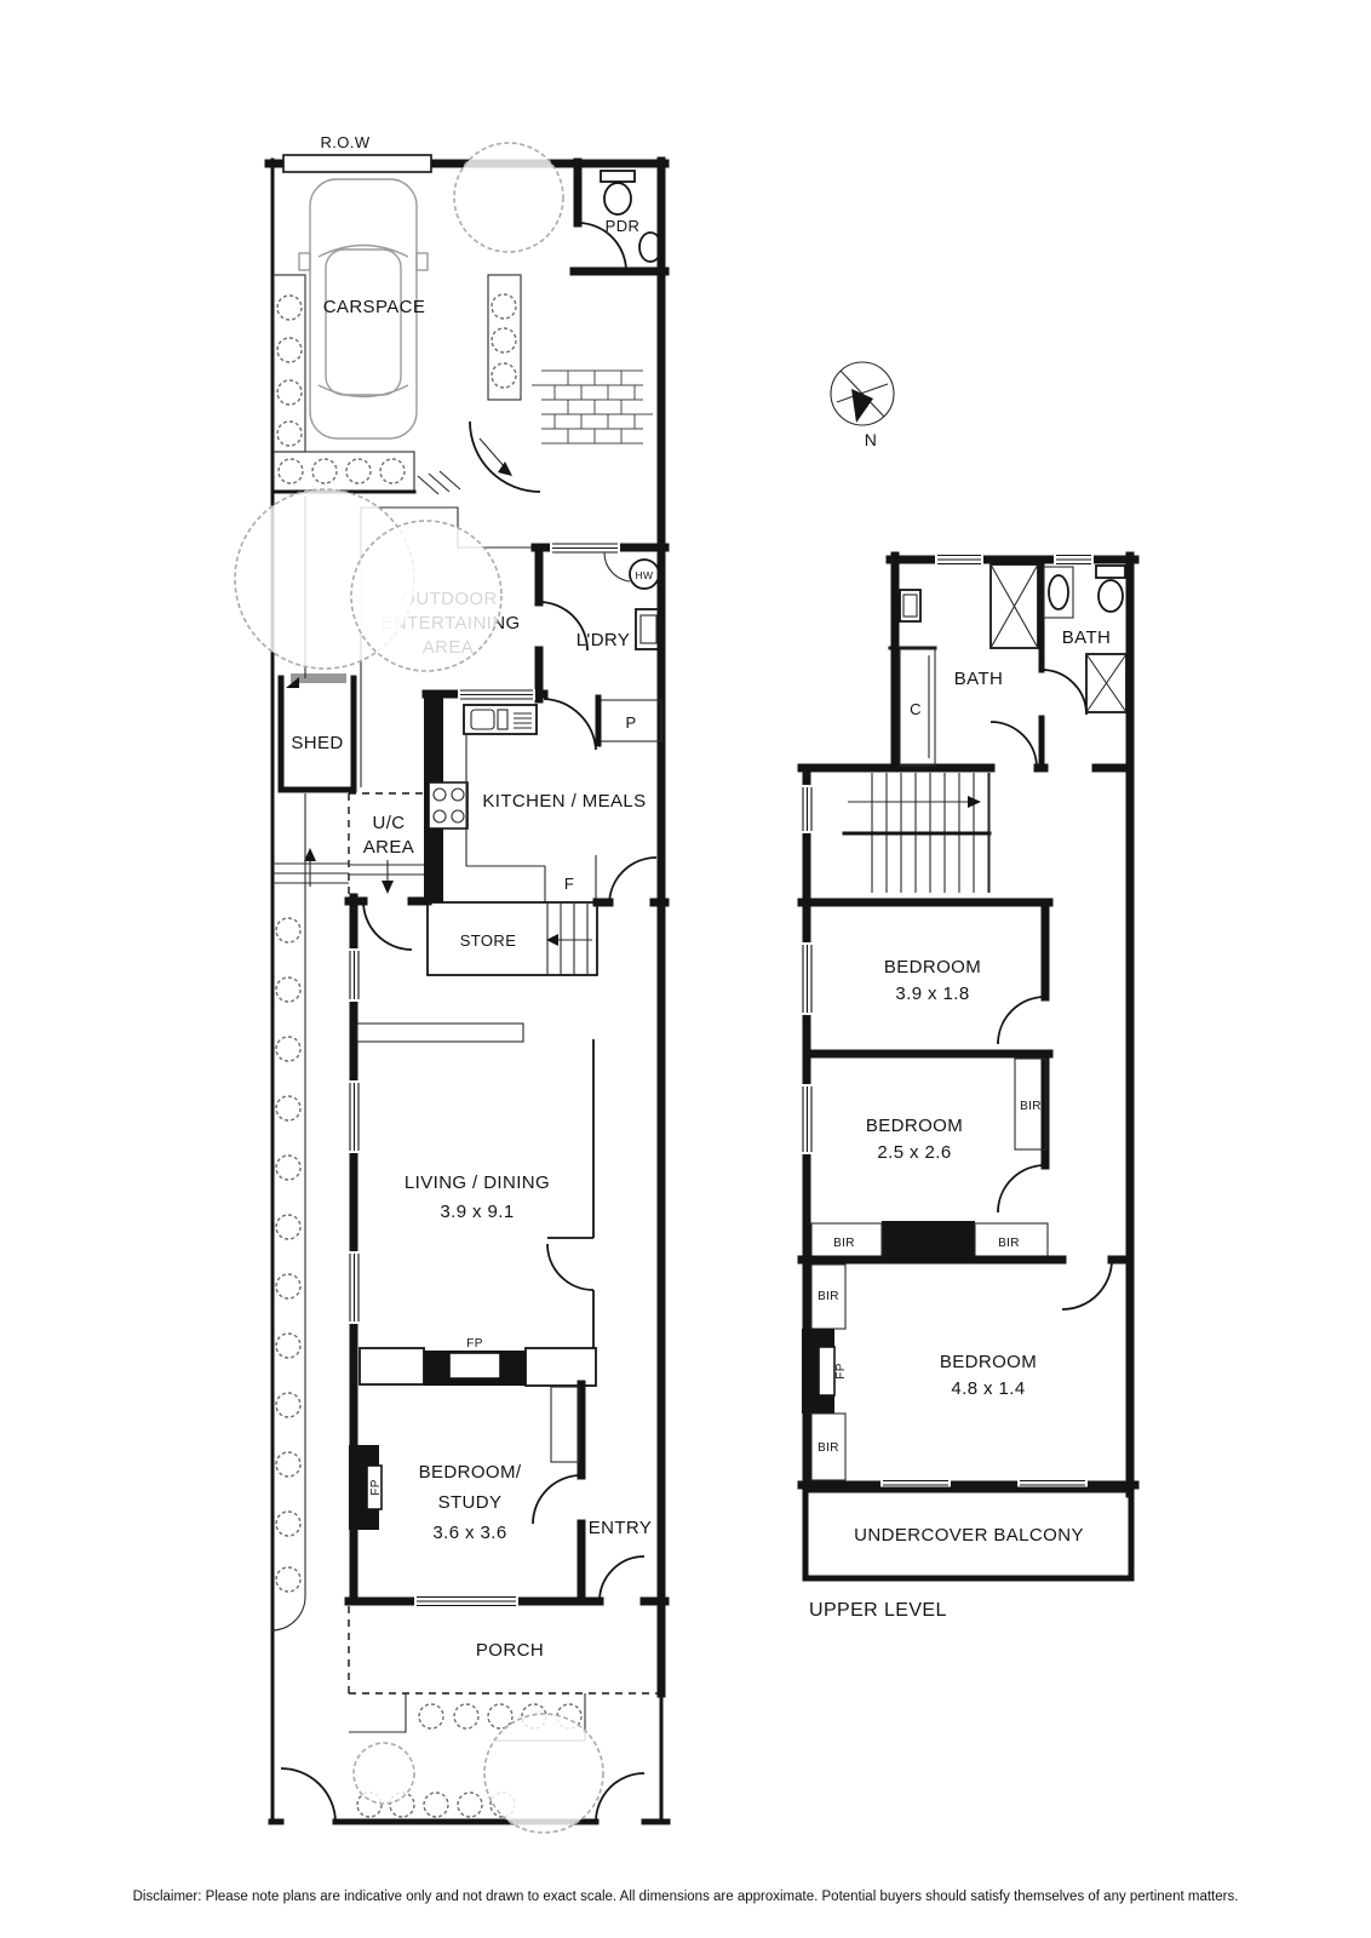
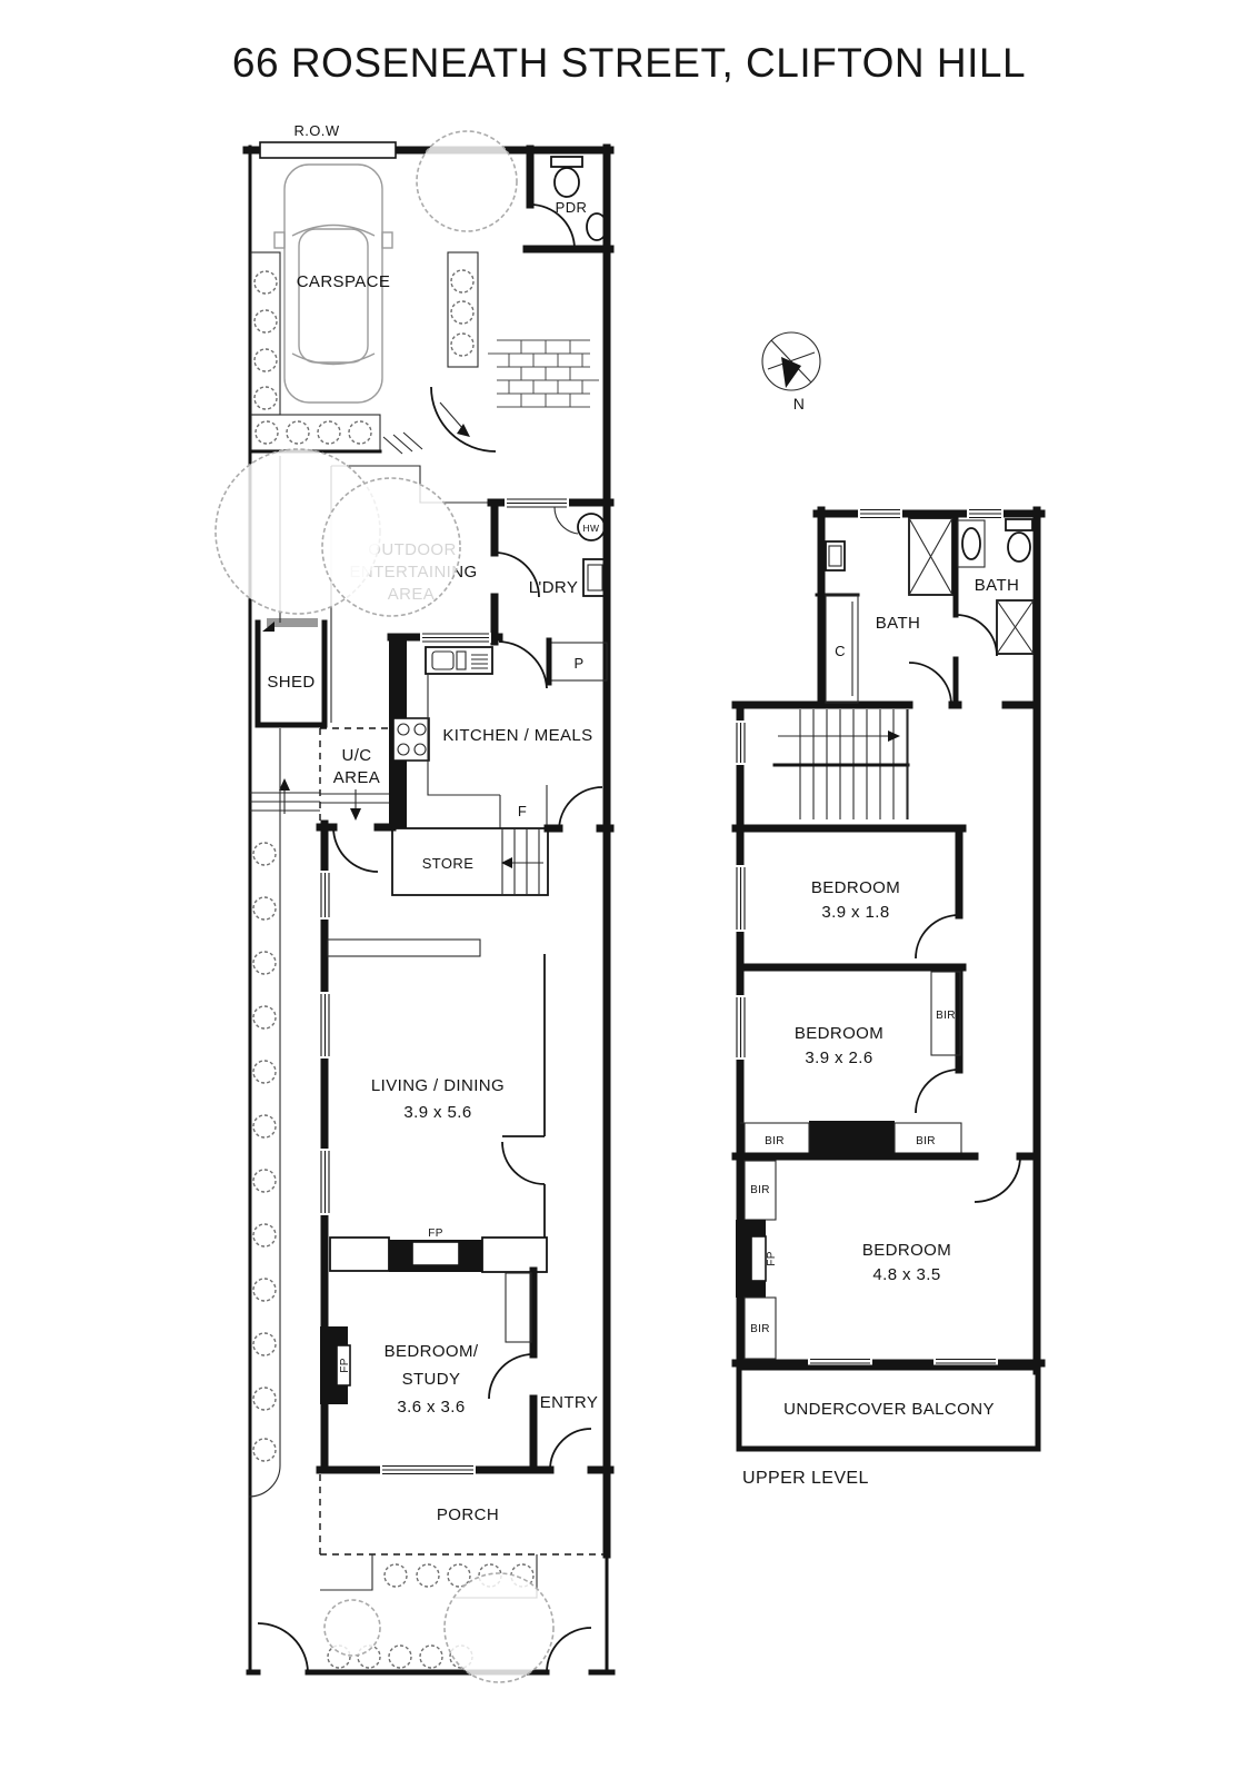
+ 66 ROSENEATH STREET, CLIFTON HILL
  R.O.W
  PDR
  CARSPACE
  OUTDOOR
  ENTERTAINING
  AREA
  SHED
  HW
  L'DRY
  P
  KITCHEN / MEALS
  F
  U/C
  AREA
  STORE
  LIVING / DINING
- 3.9 x 9.1
+ 3.9 x 5.6
  FP
  BEDROOM/
  STUDY
  3.6 x 3.6
  ENTRY
  PORCH
  N
  BATH
  BATH
  C
  BEDROOM
  3.9 x 1.8
  BEDROOM
- 2.5 x 2.6
+ 3.9 x 2.6
  BIR
  BIR
  BIR
  BEDROOM
- 4.8 x 1.4
+ 4.8 x 3.5
  BIR
  BIR
  UNDERCOVER BALCONY
  UPPER LEVEL
- Disclaimer: Please note plans are indicative only and not drawn to exact scale. All dimensions are approximate. Potential buyers should satisfy themselves of any pertinent matters.
